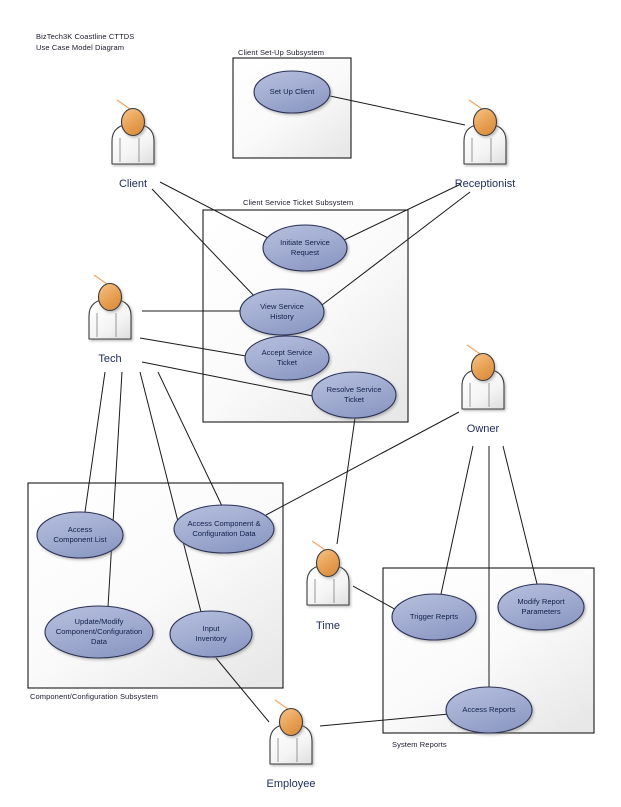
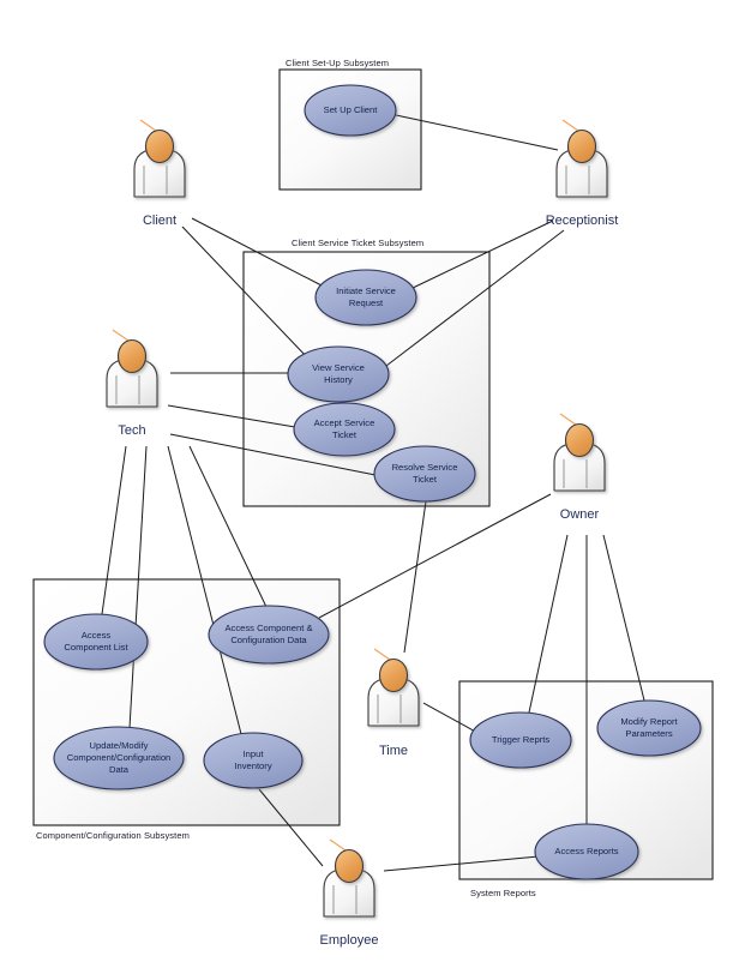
- BizTech3K Coastline CTTDS
- Use Case Model Diagram
  Client Set-Up Subsystem
  Client Service Ticket Subsystem
  Component/Configuration Subsystem
  System Reports
  Set Up Client
  Initiate Service
  Request
  View Service
  History
  Accept Service
  Ticket
  Resolve Service
  Ticket
  Access
  Component List
  Access Component &
  Configuration Data
  Update/Modify
  Component/Configuration
  Data
  Input
  Inventory
  Trigger Reprts
  Modify Report
  Parameters
  Access Reports
  Client
  Receptionist
  Tech
  Owner
  Time
  Employee
